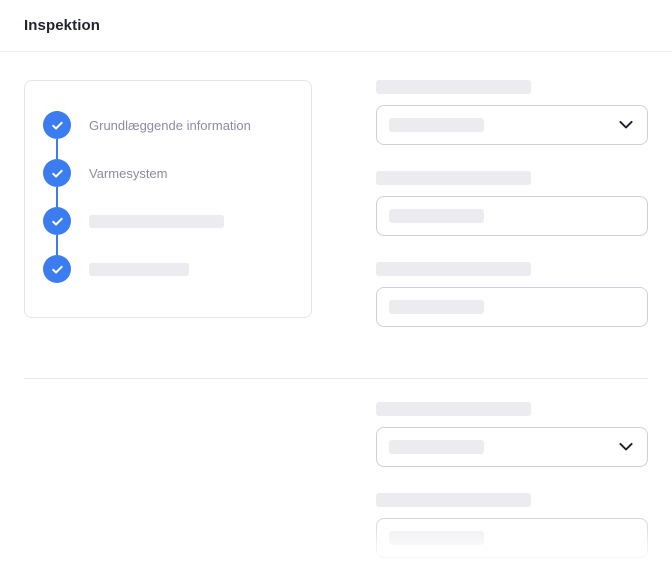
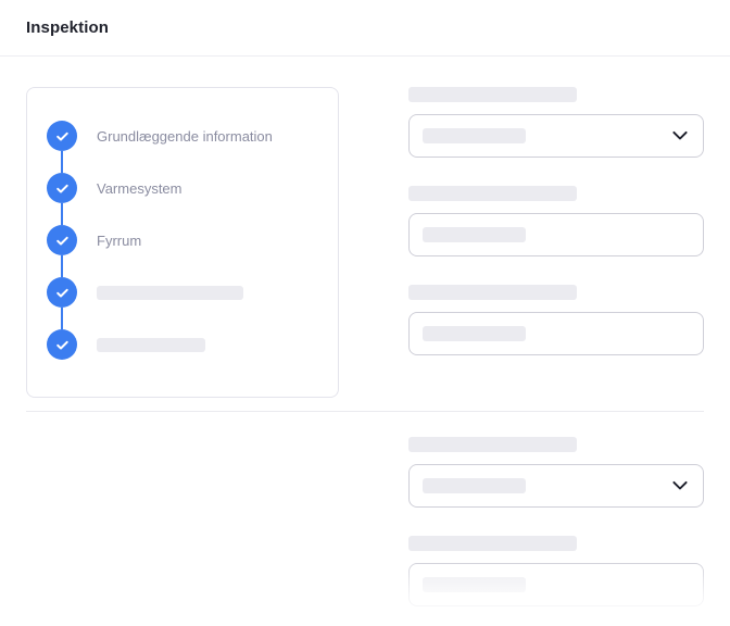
  Inspektion
  Grundlæggende information
  Varmesystem
+ Fyrrum
